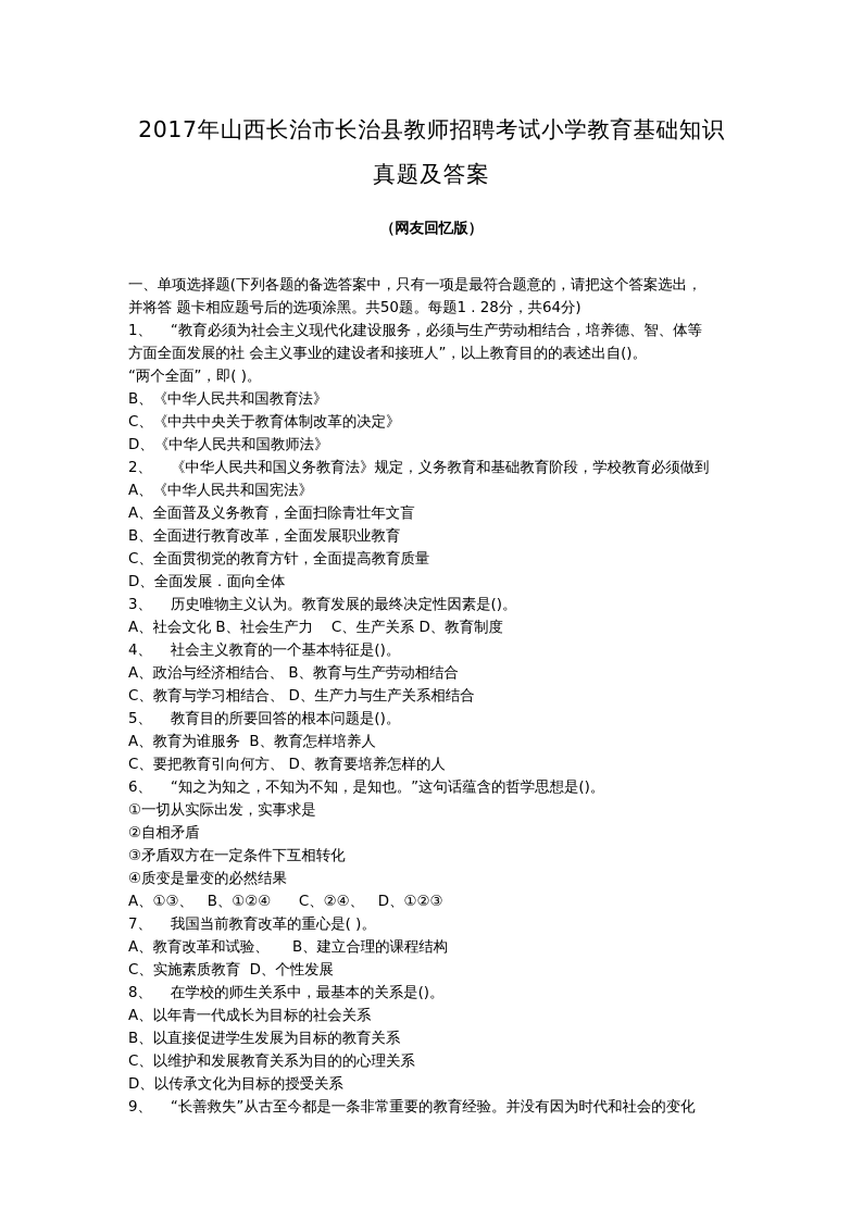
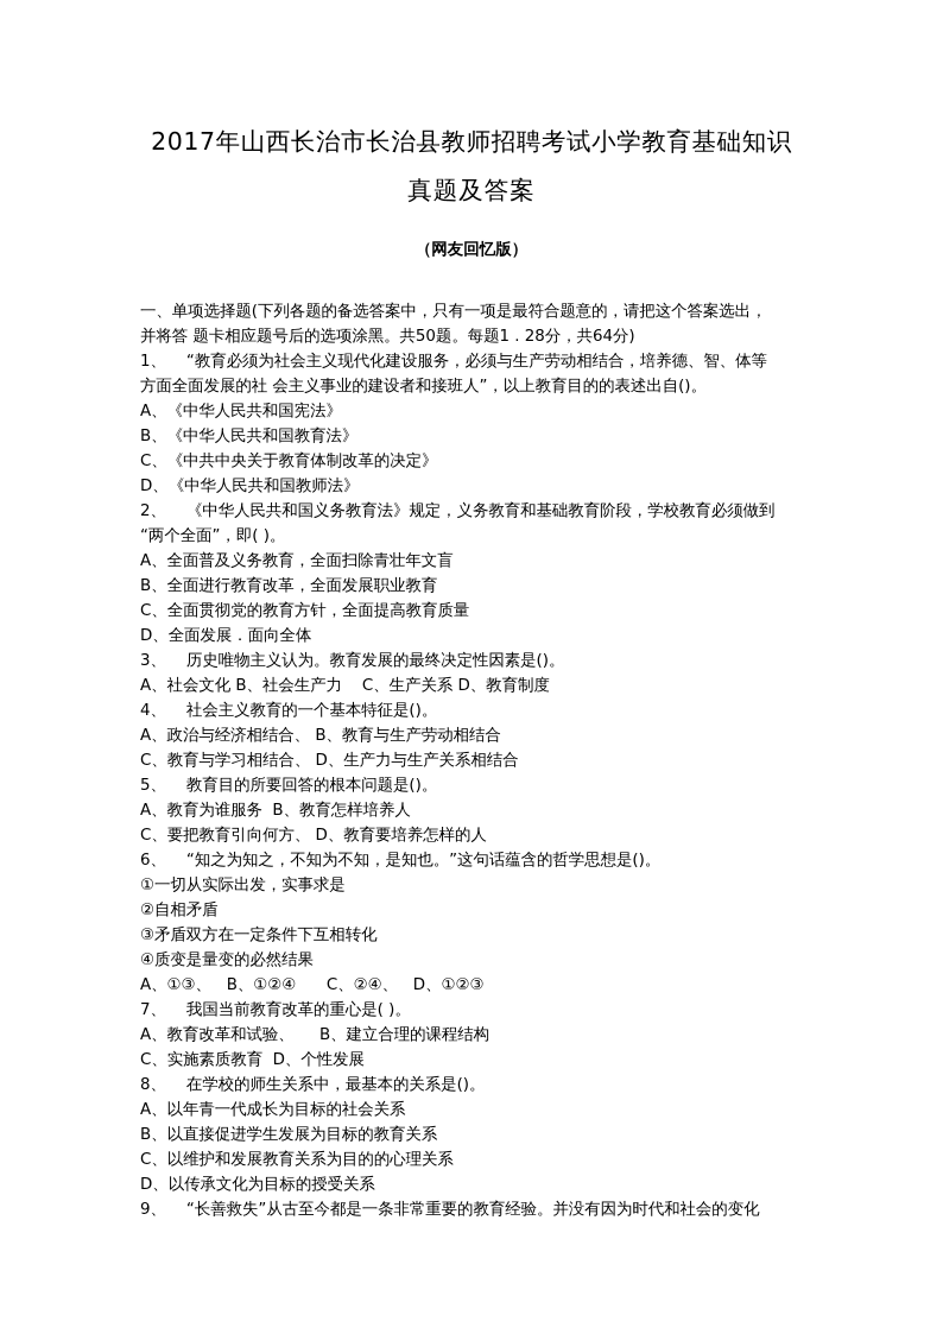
  2017年山西长治市长治县教师招聘考试小学教育基础知识
  真题及答案
  （网友回忆版）
  一、单项选择题(下列各题的备选答案中，只有一项是最符合题意的，请把这个答案选出，
  并将答 题卡相应题号后的选项涂黑。共50题。每题1 . 28分，共64分)
  1、 “教育必须为社会主义现代化建设服务，必须与生产劳动相结合，培养德、智、体等
  方面全面发展的社 会主义事业的建设者和接班人”，以上教育目的的表述出自()。
- “两个全面”，即( )。
+ A、《中华人民共和国宪法》
  B、《中华人民共和国教育法》
  C、《中共中央关于教育体制改革的决定》
  D、《中华人民共和国教师法》
  2、 《中华人民共和国义务教育法》规定，义务教育和基础教育阶段，学校教育必须做到
- A、《中华人民共和国宪法》
+ “两个全面”，即( )。
  A、全面普及义务教育，全面扫除青壮年文盲
  B、全面进行教育改革，全面发展职业教育
  C、全面贯彻党的教育方针，全面提高教育质量
  D、全面发展．面向全体
  3、 历史唯物主义认为。教育发展的最终决定性因素是()。
  A、社会文化 B、社会生产力 C、生产关系 D、教育制度
  4、 社会主义教育的一个基本特征是()。
  A、政治与经济相结合、 B、教育与生产劳动相结合
  C、教育与学习相结合、 D、生产力与生产关系相结合
  5、 教育目的所要回答的根本问题是()。
  A、教育为谁服务 B、教育怎样培养人
  C、要把教育引向何方、 D、教育要培养怎样的人
  6、 “知之为知之，不知为不知，是知也。”这句话蕴含的哲学思想是()。
  ①一切从实际出发，实事求是
  ②自相矛盾
  ③矛盾双方在一定条件下互相转化
  ④质变是量变的必然结果
  A、①③、 B、①②④ C、②④、 D、①②③
  7、 我国当前教育改革的重心是( )。
  A、教育改革和试验、 B、建立合理的课程结构
  C、实施素质教育 D、个性发展
  8、 在学校的师生关系中，最基本的关系是()。
  A、以年青一代成长为目标的社会关系
  B、以直接促进学生发展为目标的教育关系
  C、以维护和发展教育关系为目的的心理关系
  D、以传承文化为目标的授受关系
  9、 “长善救失”从古至今都是一条非常重要的教育经验。并没有因为时代和社会的变化
